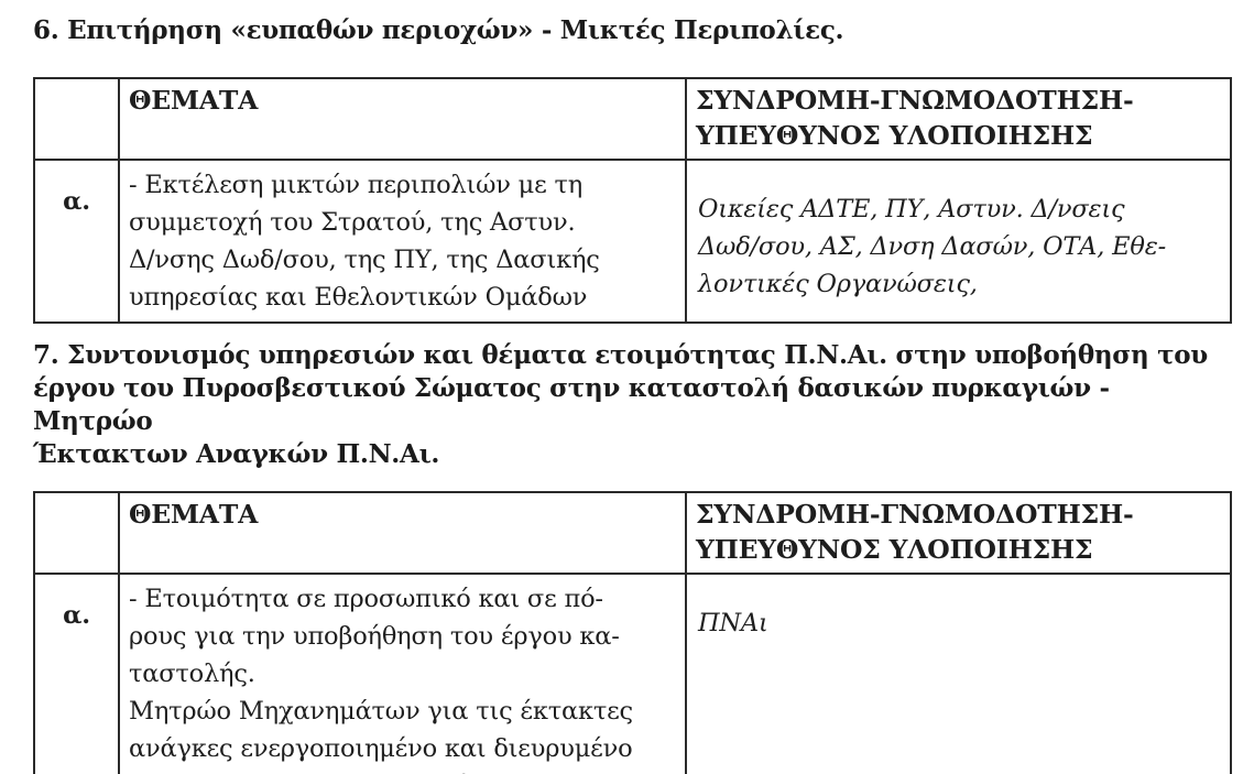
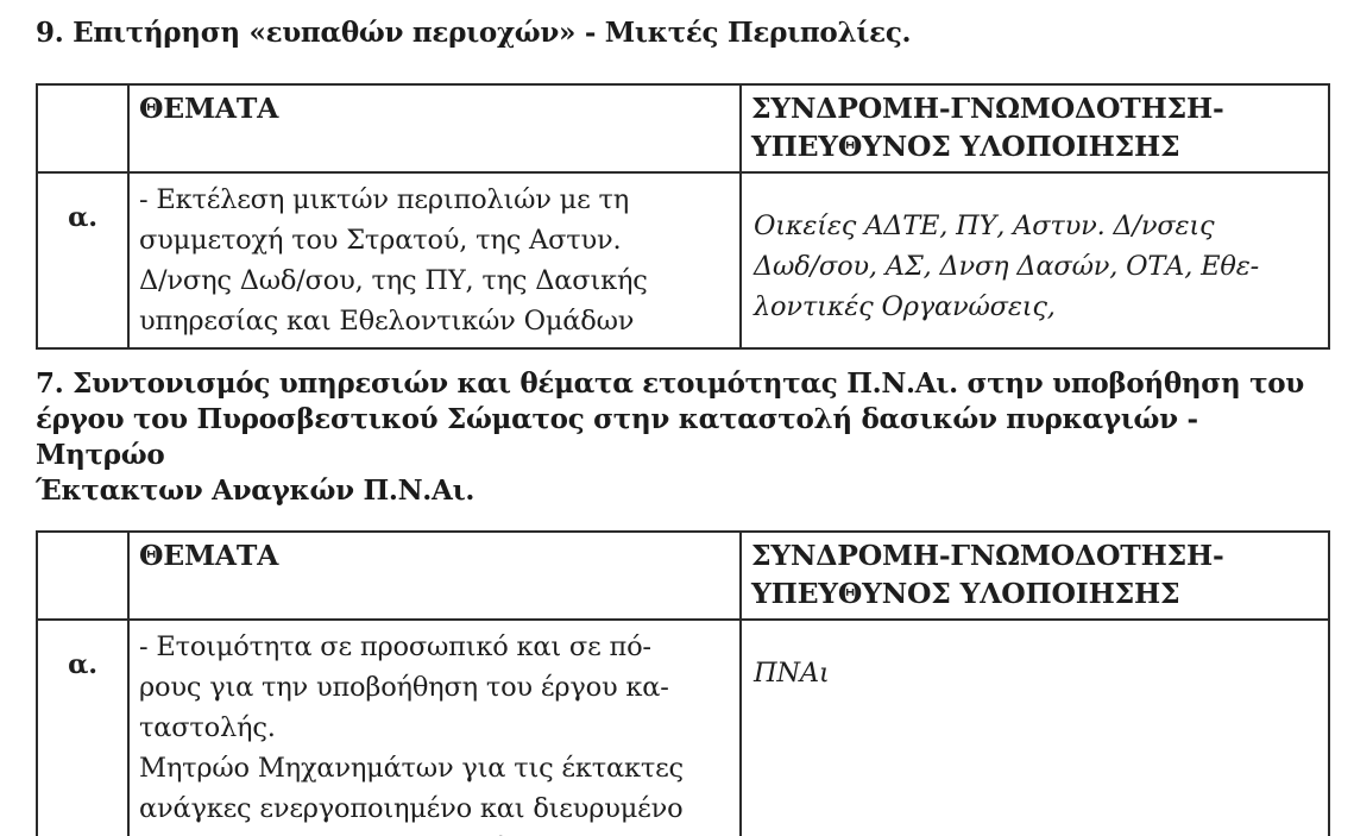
- 6. Επιτήρηση «ευπαθών περιοχών» - Μικτές Περιπολίες.
+ 9. Επιτήρηση «ευπαθών περιοχών» - Μικτές Περιπολίες.
  ΘΕΜΑΤΑ
  ΣΥΝΔΡΟΜΗ-ΓΝΩΜΟΔΟΤΗΣΗ-
  ΥΠΕΥΘΥΝΟΣ ΥΛΟΠΟΙΗΣΗΣ
  α.
  - Εκτέλεση μικτών περιπολιών με τη
  συμμετοχή του Στρατού, της Αστυν.
  Δ/νσης Δωδ/σου, της ΠΥ, της Δασικής
  υπηρεσίας και Εθελοντικών Ομάδων
  Οικείες ΑΔΤΕ, ΠΥ, Αστυν. Δ/νσεις
  Δωδ/σου, ΑΣ, Δνση Δασών, ΟΤΑ, Εθε-
  λοντικές Οργανώσεις,
  7. Συντονισμός υπηρεσιών και θέματα ετοιμότητας Π.Ν.Αι. στην υποβοήθηση του
  έργου του Πυροσβεστικού Σώματος στην καταστολή δασικών πυρκαγιών - Μητρώο
  Έκτακτων Αναγκών Π.Ν.Αι.
  ΘΕΜΑΤΑ
  ΣΥΝΔΡΟΜΗ-ΓΝΩΜΟΔΟΤΗΣΗ-
  ΥΠΕΥΘΥΝΟΣ ΥΛΟΠΟΙΗΣΗΣ
  α.
  - Ετοιμότητα σε προσωπικό και σε πό-
  ρους για την υποβοήθηση του έργου κα-
  ταστολής.
  Μητρώο Μηχανημάτων για τις έκτακτες
  ανάγκες ενεργοποιημένο και διευρυμένο
  ΠΝΑι
